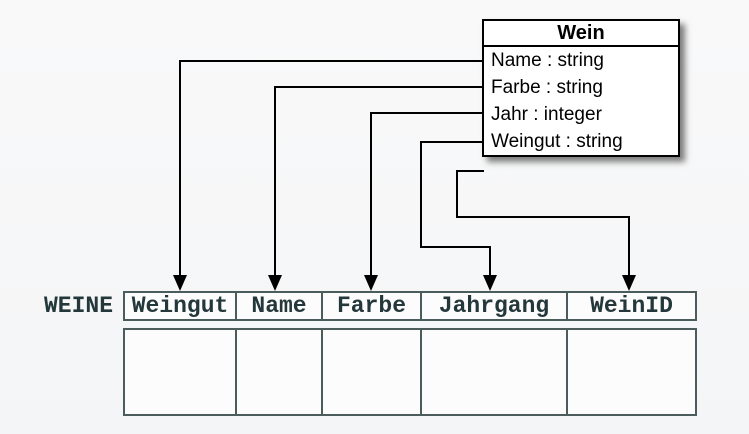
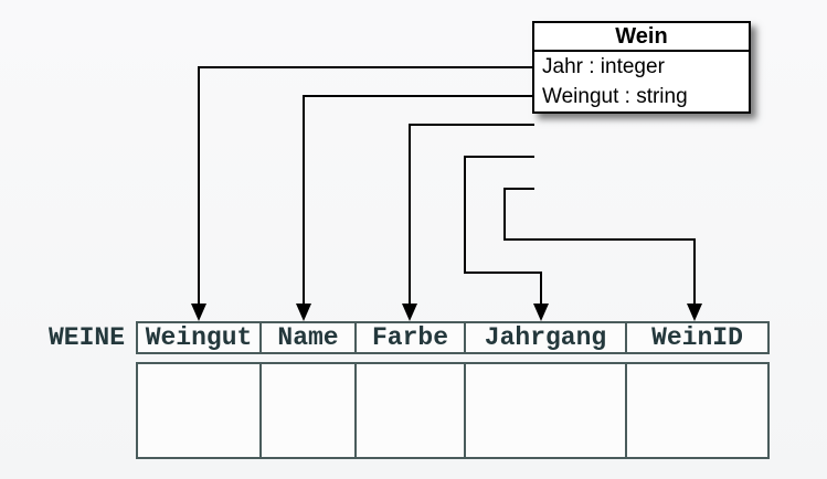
  Wein
- Name : string
- Farbe : string
  Jahr : integer
  Weingut : string
  WEINE
  Weingut
  Name
  Farbe
  Jahrgang
  WeinID
